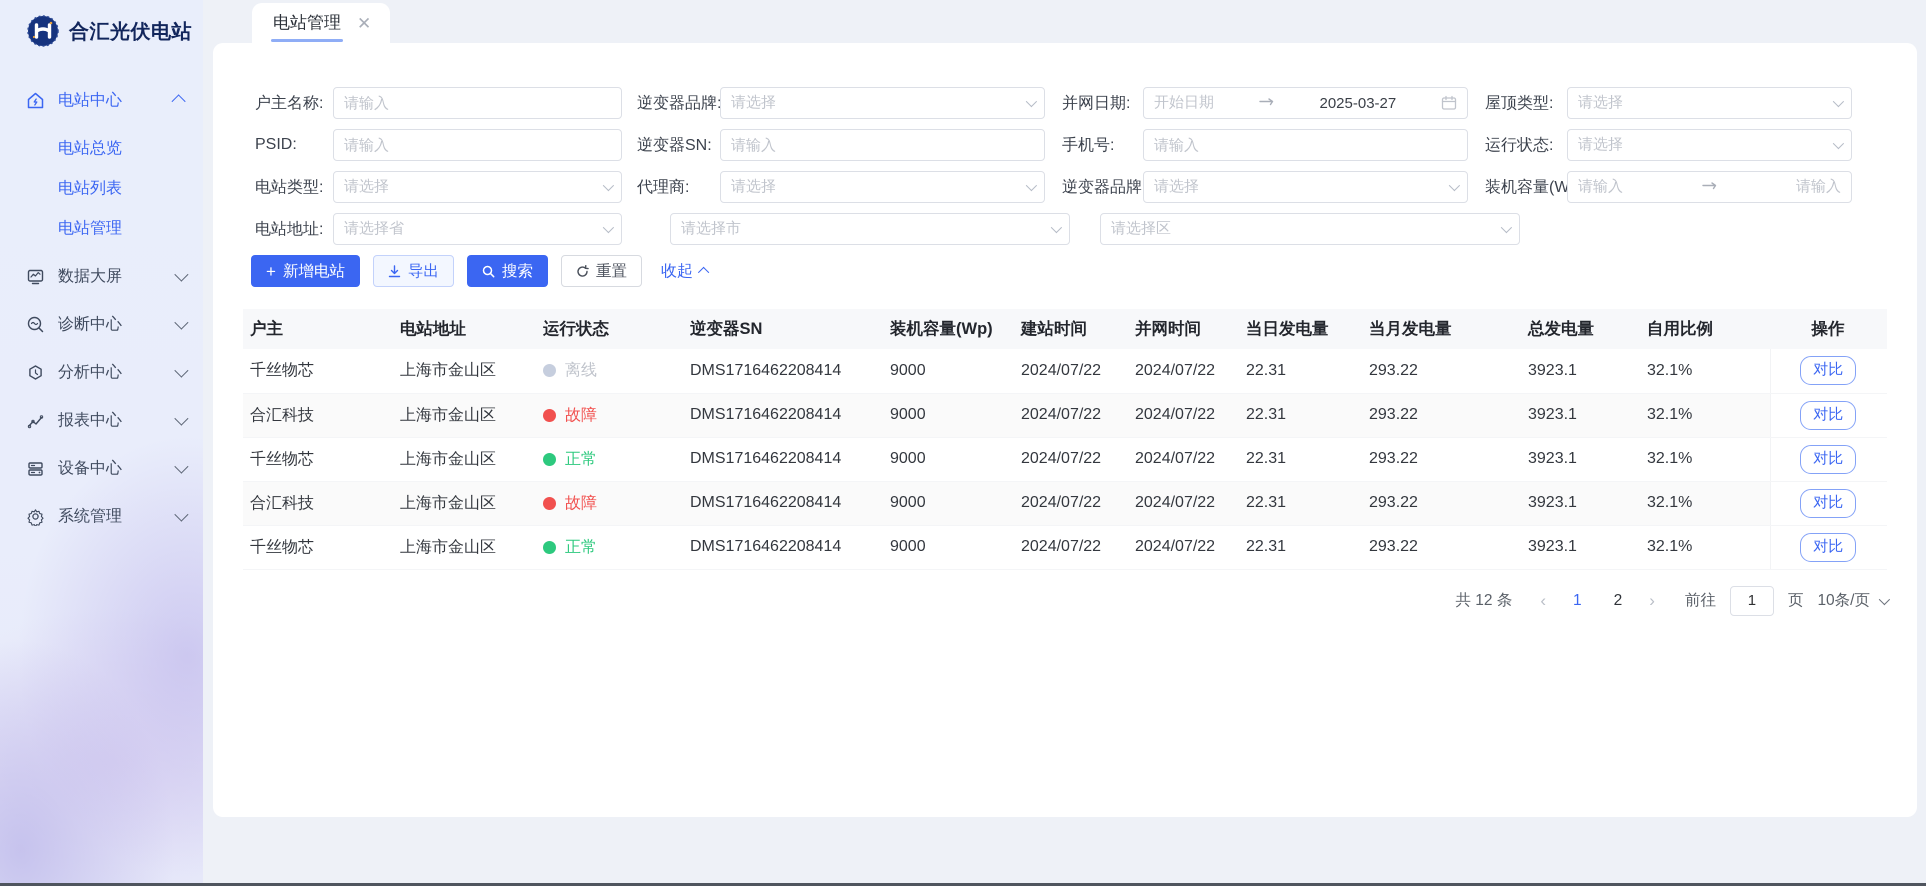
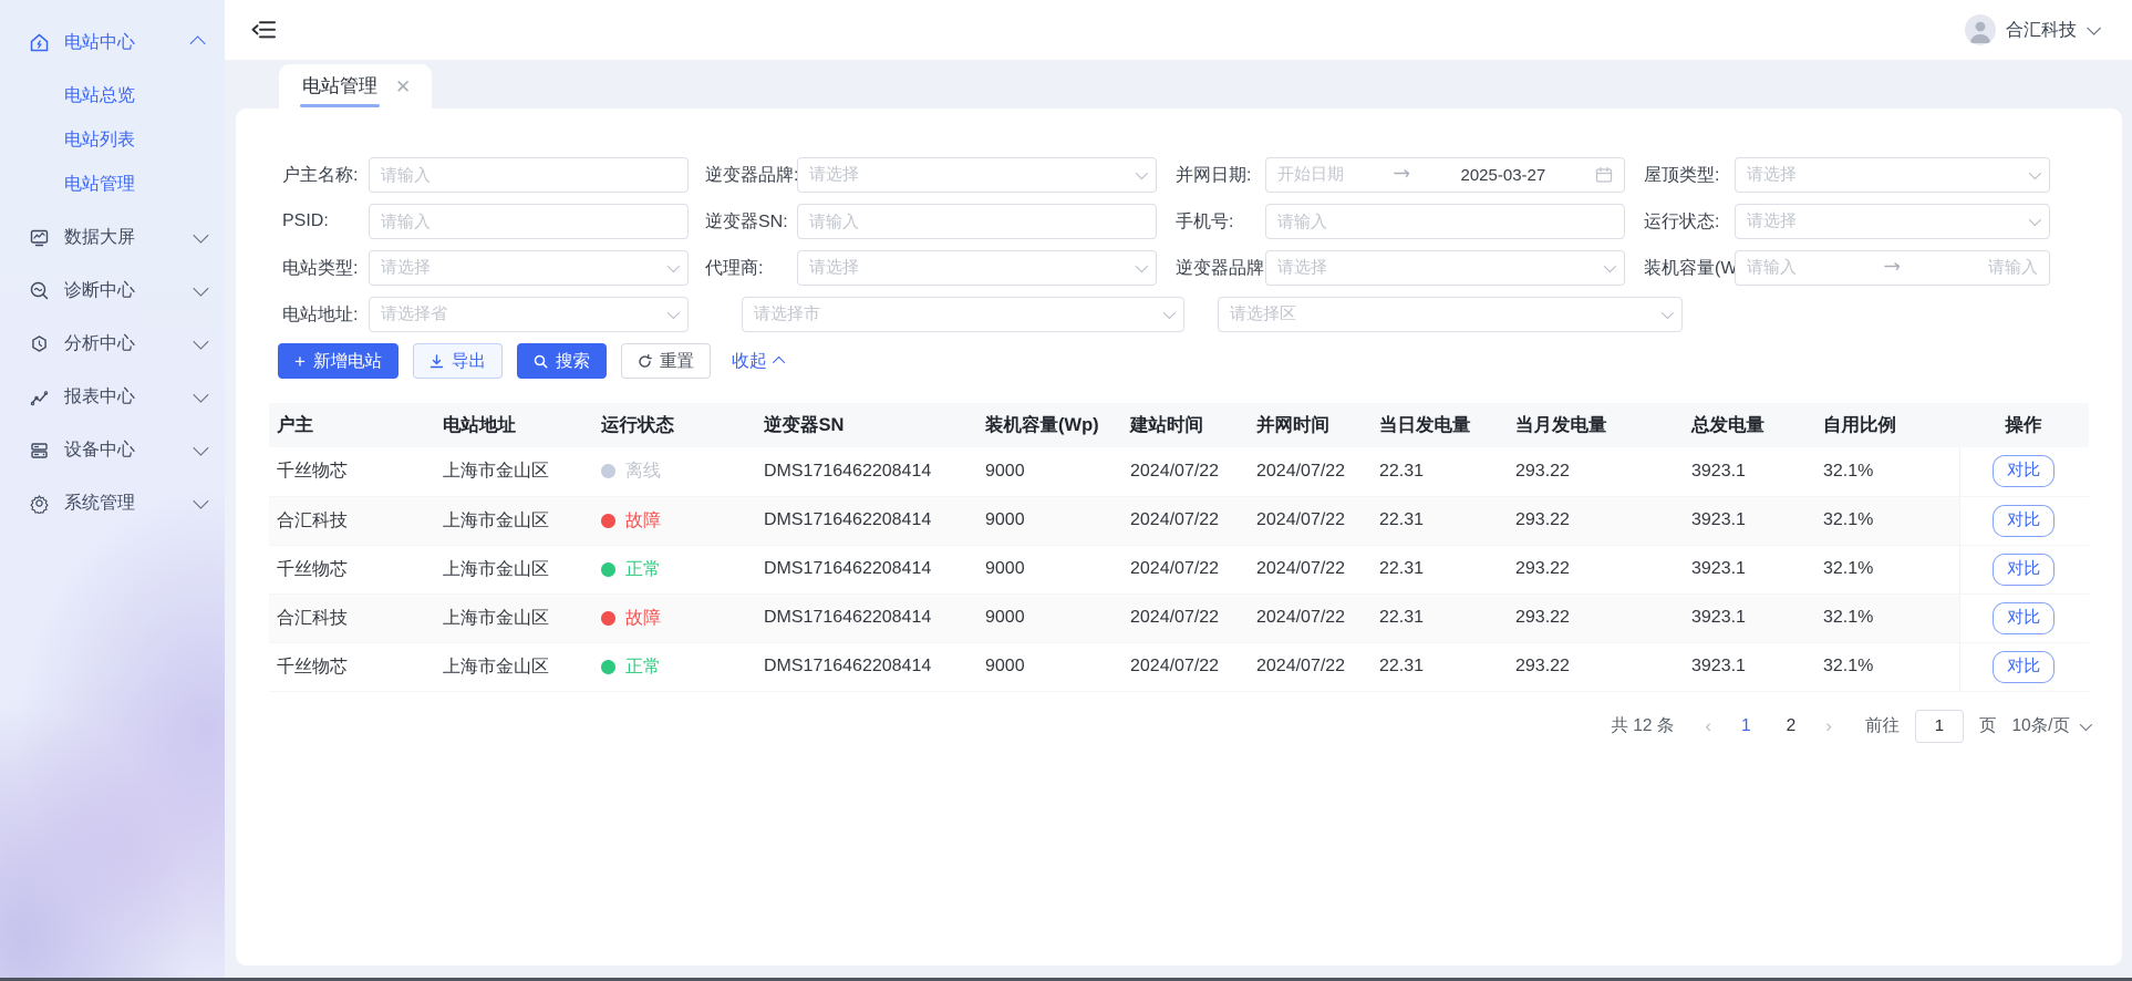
- 合汇光伏电站
  电站中心
  电站总览
  电站列表
  电站管理
  数据大屏
  诊断中心
  分析中心
  报表中心
  设备中心
  系统管理
+ 合汇科技
  电站管理
  ✕
  户主名称:
  请输入
  逆变器品牌
  请选择
  并网日期:
  开始日期
  2025-03-27
  屋顶类型:
  请选择
  PSID:
  请输入
  逆变器SN:
  请输入
  手机号:
  请输入
  运行状态:
  请选择
  电站类型:
  请选择
  代理商:
  请选择
  逆变器品牌
  请选择
  请输入
  请输入
  电站地址:
  请选择省
  请选择市
  请选择区
  +
  新增电站
  导出
  搜索
  重置
  收起
  户主	电站地址	运行状态	逆变器SN	装机容量(Wp)	建站时间	并网时间	当日发电量	当月发电量	总发电量	自用比例	操作
  千丝物芯	上海市金山区	离线	DMS1716462208414	9000	2024/07/22	2024/07/22	22.31	293.22	3923.1	32.1%	对比
  合汇科技	上海市金山区	故障	DMS1716462208414	9000	2024/07/22	2024/07/22	22.31	293.22	3923.1	32.1%	对比
  千丝物芯	上海市金山区	正常	DMS1716462208414	9000	2024/07/22	2024/07/22	22.31	293.22	3923.1	32.1%	对比
  合汇科技	上海市金山区	故障	DMS1716462208414	9000	2024/07/22	2024/07/22	22.31	293.22	3923.1	32.1%	对比
  千丝物芯	上海市金山区	正常	DMS1716462208414	9000	2024/07/22	2024/07/22	22.31	293.22	3923.1	32.1%	对比
  共 12 条
  ‹
  1
  2
  ›
  前往
  1
  页
  10条/页
